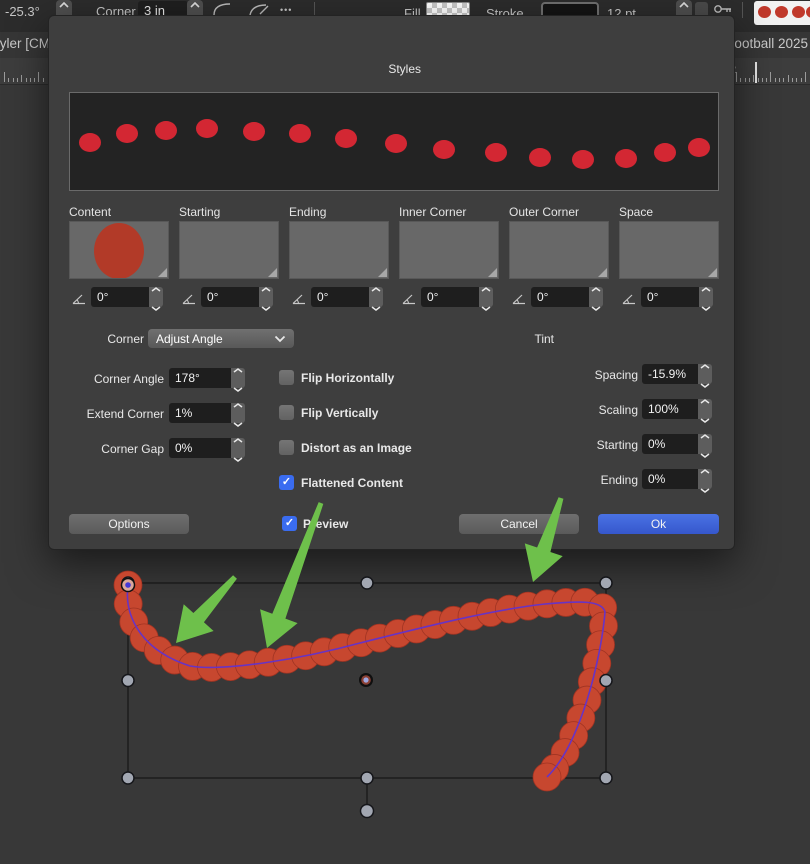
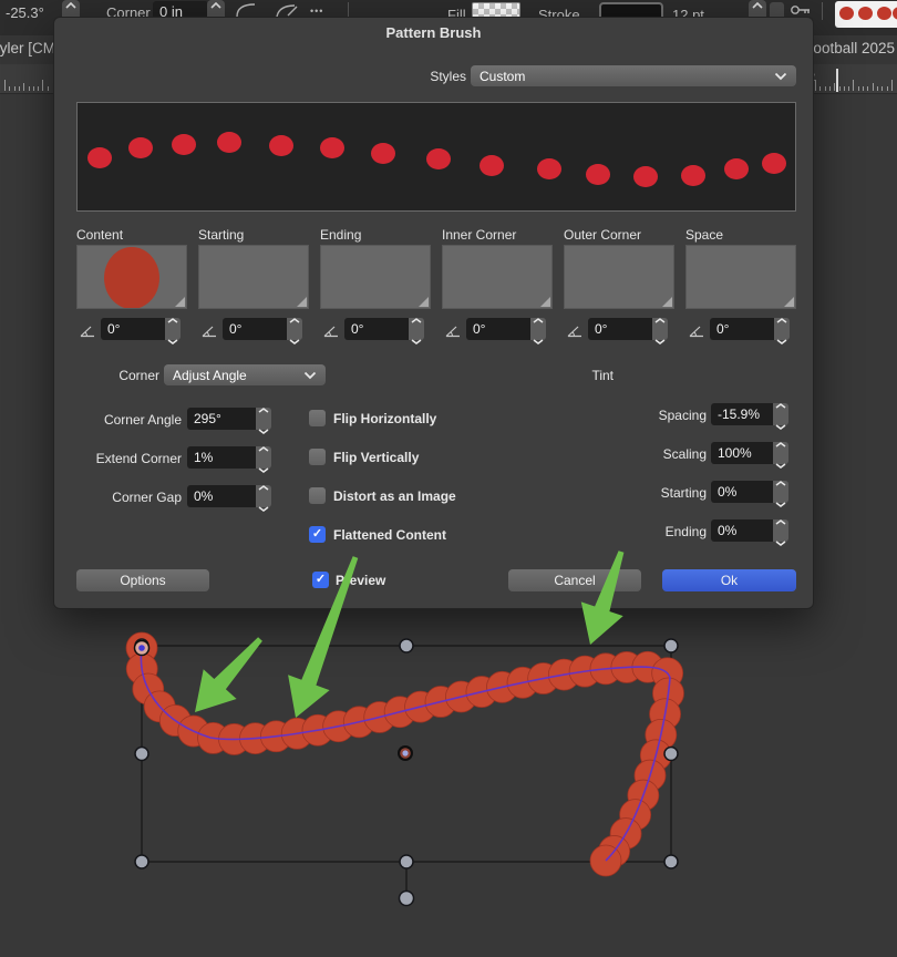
  -25.3°
  Corner
- 3 in
+ 0 in
  •••
  Fill
  Stroke
  12 pt
  yler [CM
  ootball 2025
+ Pattern Brush
  Styles
+ Custom
  Content
  0°
  Starting
  0°
  Ending
  0°
  Inner Corner
  0°
  Outer Corner
  0°
  Space
  0°
  Corner
  Adjust Angle
  Tint
  Corner Angle
- 178°
+ 295°
  Extend Corner
  1%
  Corner Gap
  0%
  Flip Horizontally
  Flip Vertically
  Distort as an Image
  ✓
  Flattened Content
  Spacing
  -15.9%
  Scaling
  100%
  Starting
  0%
  Ending
  0%
  Options
  ✓
  Peview
  Cancel
  Ok
